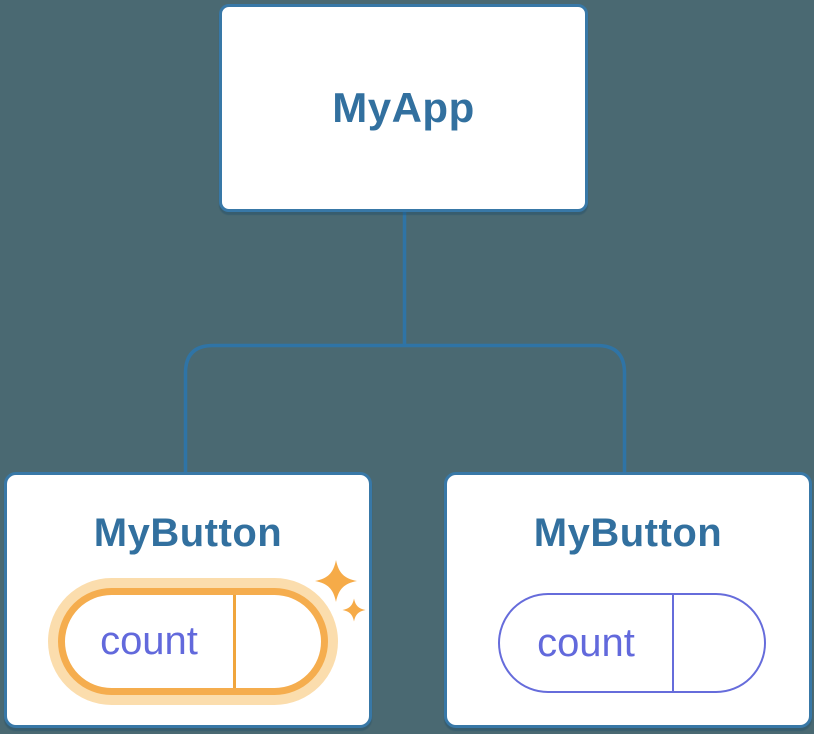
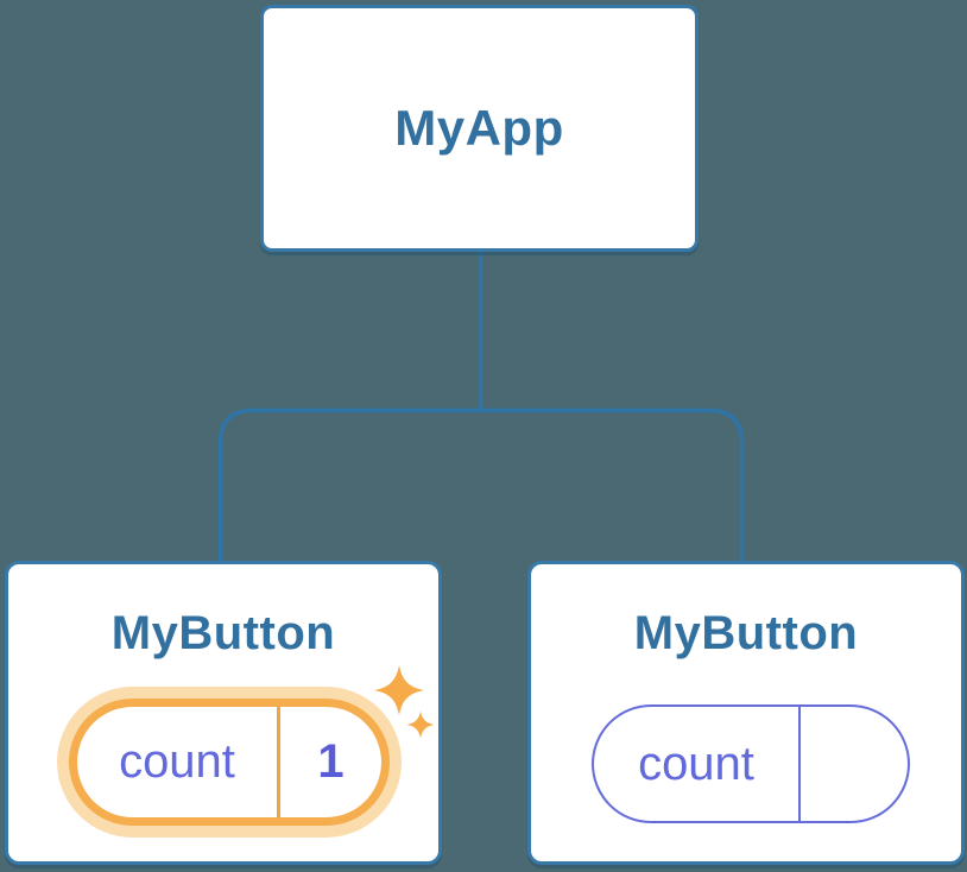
  MyApp
  MyButton
  count
+ 1
  MyButton
  count
